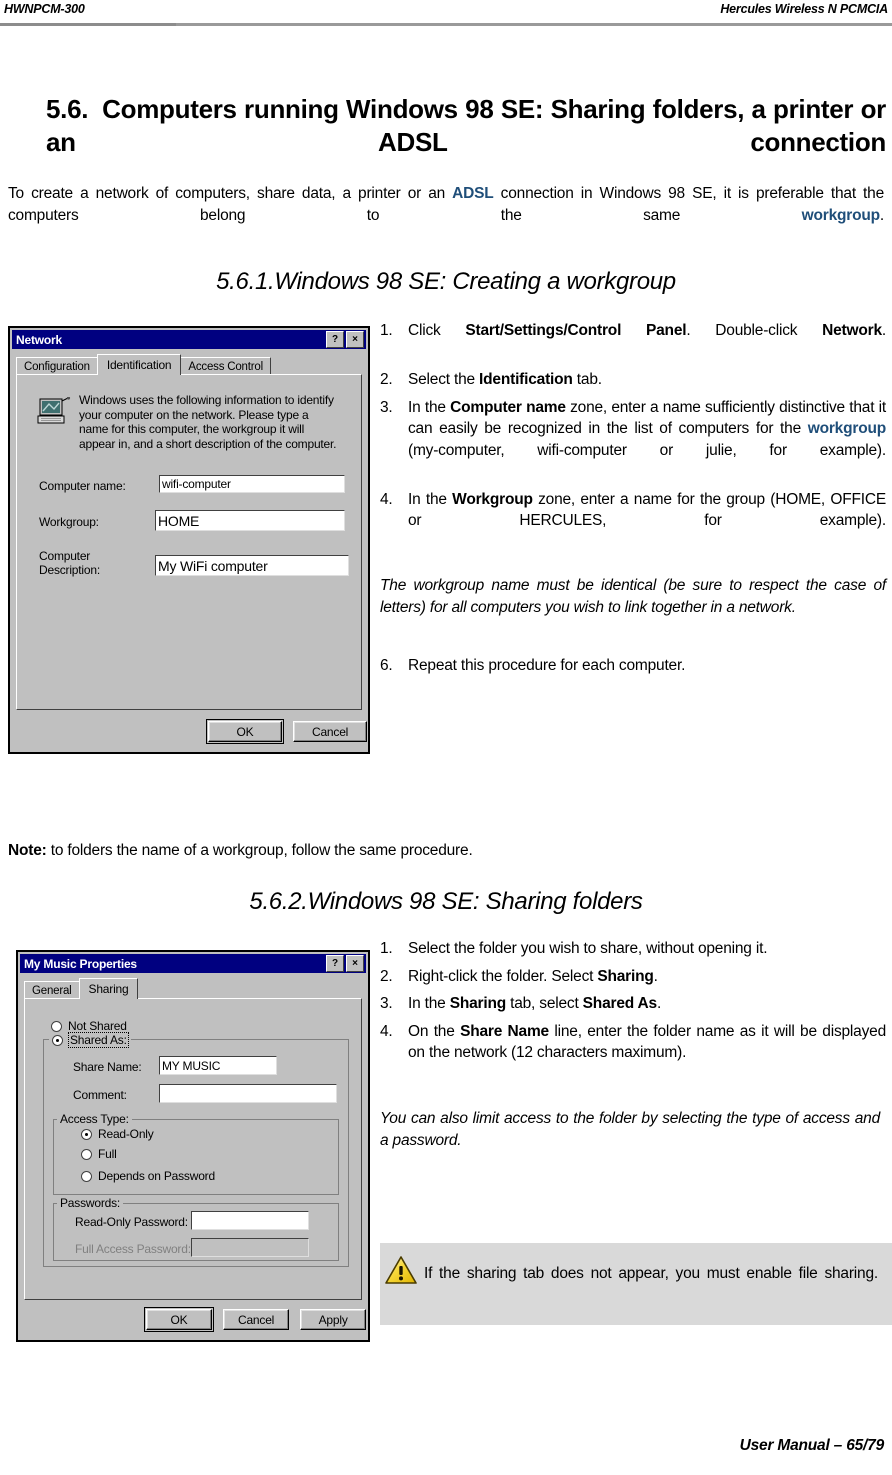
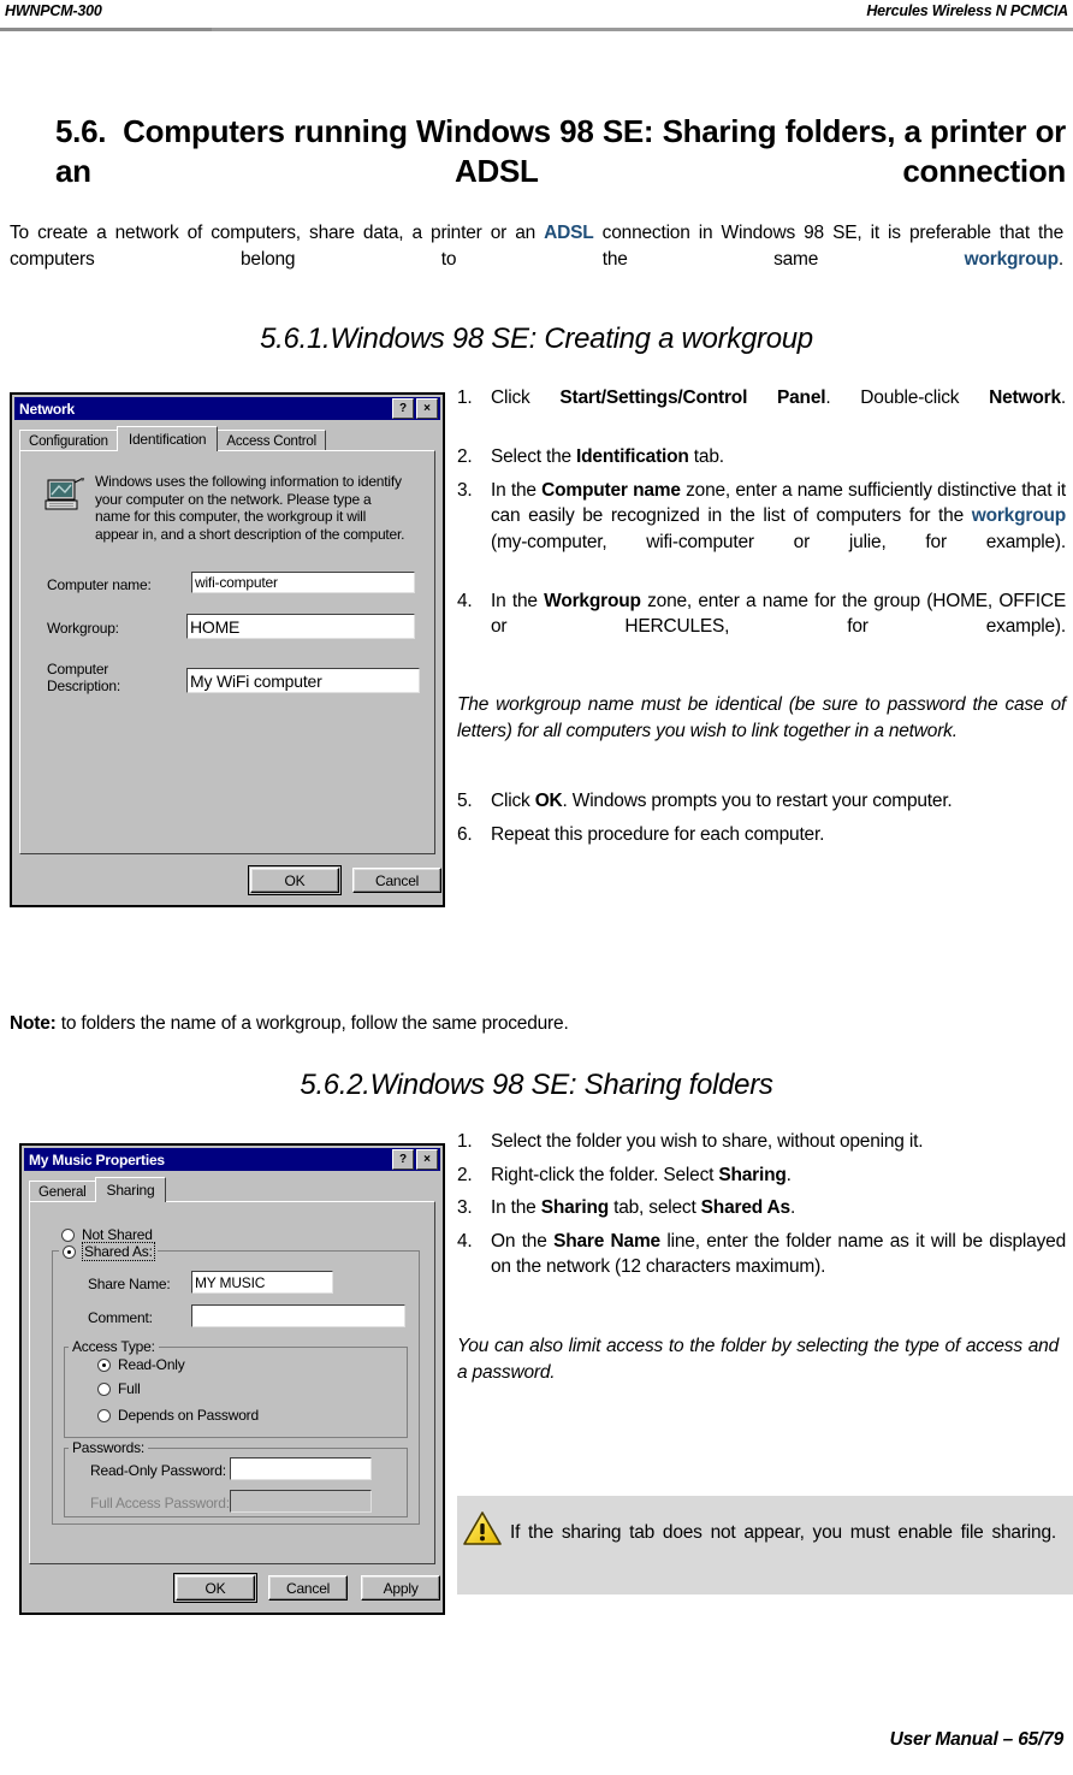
  HWNPCM-300
  Hercules Wireless N PCMCIA
  5.6. Computers running Windows 98 SE: Sharing folders, a printer or an ADSL connection
  To create a network of computers, share data, a printer or an ADSL connection in Windows 98 SE, it is preferable that the computers belong to the same workgroup.
  5.6.1.Windows 98 SE: Creating a workgroup
  Network
  ?
  ×
  Configuration
  Identification
  Access Control
  Windows uses the following information to identify your computer on the network. Please type a name for this computer, the workgroup it will appear in, and a short description of the computer.
  Computer name:
  wifi-computer
  Workgroup:
  HOME
  Computer Description:
  My WiFi computer
  OK Cancel
  1.
  Click Start/Settings/Control Panel. Double-click Network.
  2.
  Select the Identification tab.
  3.
  In the Computer name zone, enter a name sufficiently distinctive that it can easily be recognized in the list of computers for the workgroup (my-computer, wifi-computer or julie, for example).
  4.
  In the Workgroup zone, enter a name for the group (HOME, OFFICE or HERCULES, for example).
- The workgroup name must be identical (be sure to respect the case of letters) for all computers you wish to link together in a network.
+ The workgroup name must be identical (be sure to password the case of letters) for all computers you wish to link together in a network.
+ 5.
+ Click OK. Windows prompts you to restart your computer.
  6.
  Repeat this procedure for each computer.
  Note: to folders the name of a workgroup, follow the same procedure.
  5.6.2.Windows 98 SE: Sharing folders
  My Music Properties
  ?
  ×
  General
  Sharing
  Not Shared
  Shared As:
  Share Name:
  MY MUSIC
  Comment:
  Access Type:
  Read-Only
  Full
  Depends on Password
  Passwords:
  Read-Only Password:
  Full Access Password:
  OK Cancel Apply
  1.
  Select the folder you wish to share, without opening it.
  2.
  Right-click the folder. Select Sharing.
  3.
  In the Sharing tab, select Shared As.
  4.
  On the Share Name line, enter the folder name as it will be displayed on the network (12 characters maximum).
  You can also limit access to the folder by selecting the type of access and a password.
  If the sharing tab does not appear, you must enable file sharing.
  User Manual – 65/79
